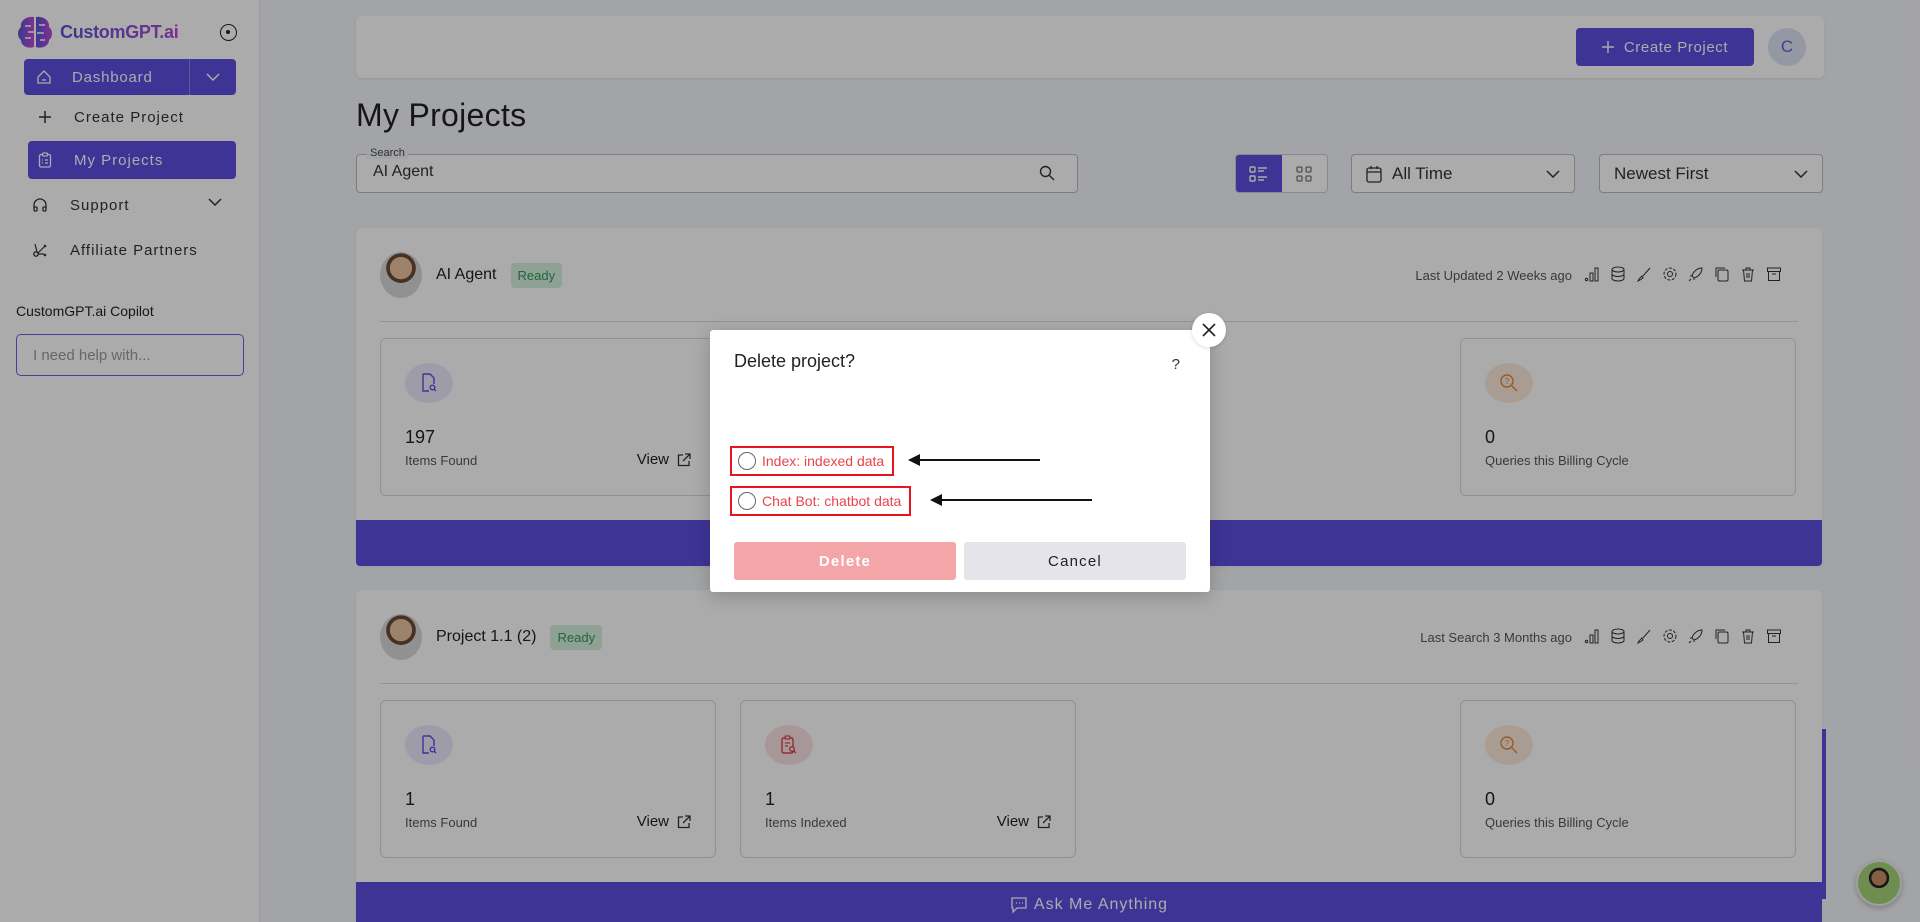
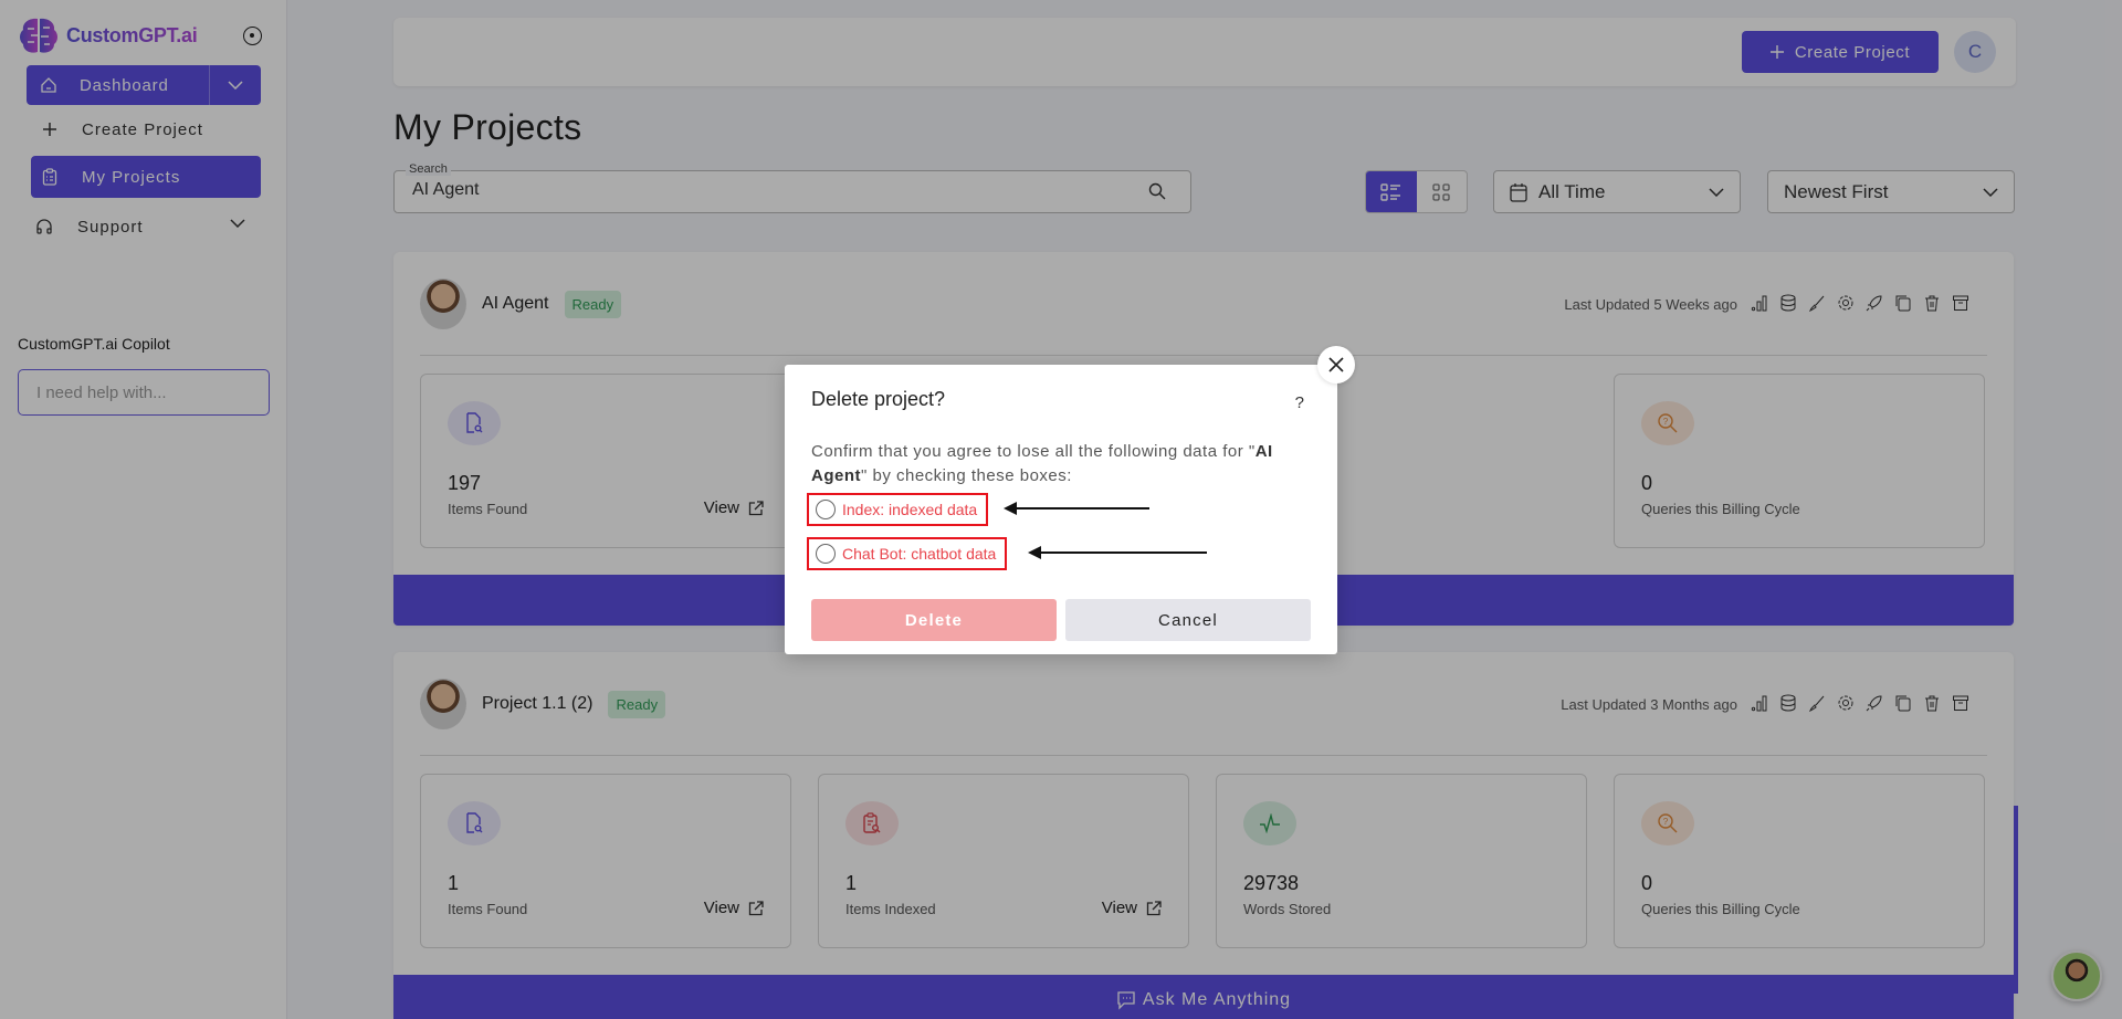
  CustomGPT.ai
  Dashboard
  Create Project
  My Projects
  Support
- Affiliate Partners
  CustomGPT.ai Copilot
  I need help with...
  Create Project
  C
  My Projects
  Search
  AI Agent
  All Time
  Newest First
  AI Agent
  Ready
- Last Updated 2 Weeks ago
+ Last Updated 5 Weeks ago
  197
  Items Found
  View
  ?
  0
  Queries this Billing Cycle
  Project 1.1 (2)
  Ready
- Last Search 3 Months ago
+ Last Updated 3 Months ago
  1
  Items Found
  View
  1
  Items Indexed
  View
+ 29738
+ Words Stored
  ?
  0
  Queries this Billing Cycle
  Ask Me Anything
  Delete project?
  ?
+ Confirm that you agree to lose all the following data for "AI Agent" by checking these boxes:
  Index: indexed data
  Chat Bot: chatbot data
  Delete
  Cancel
